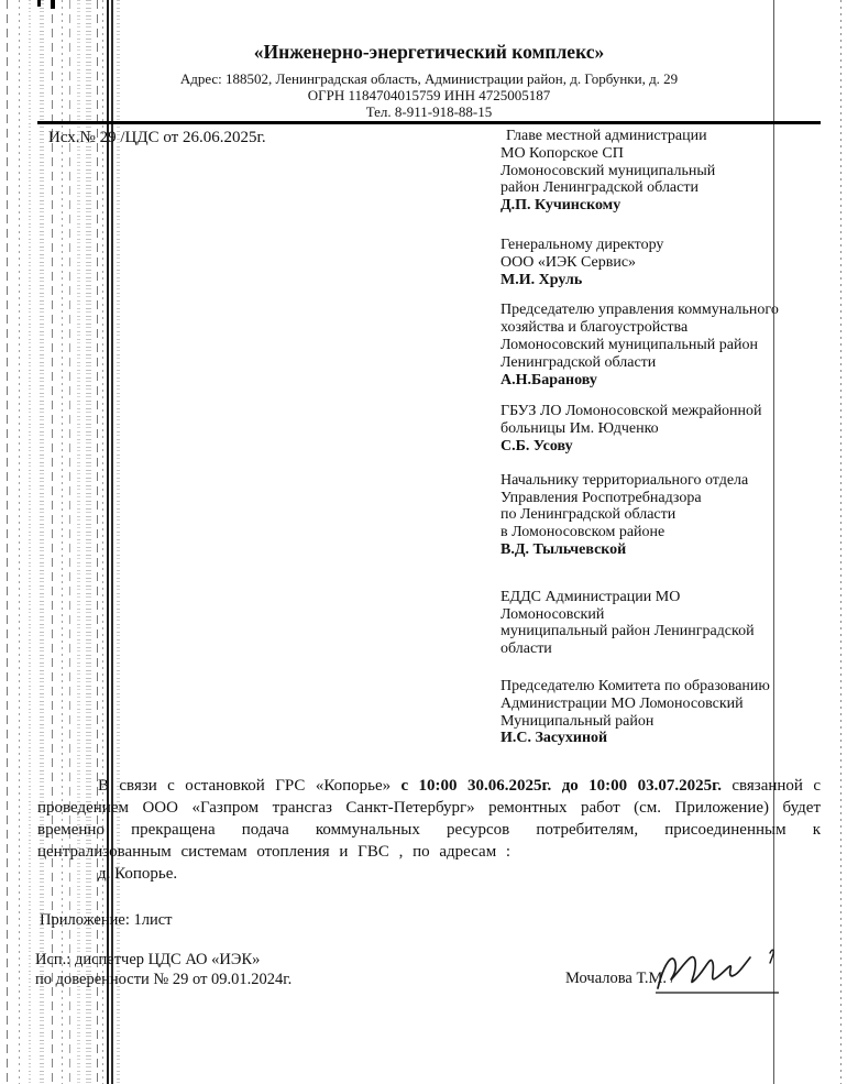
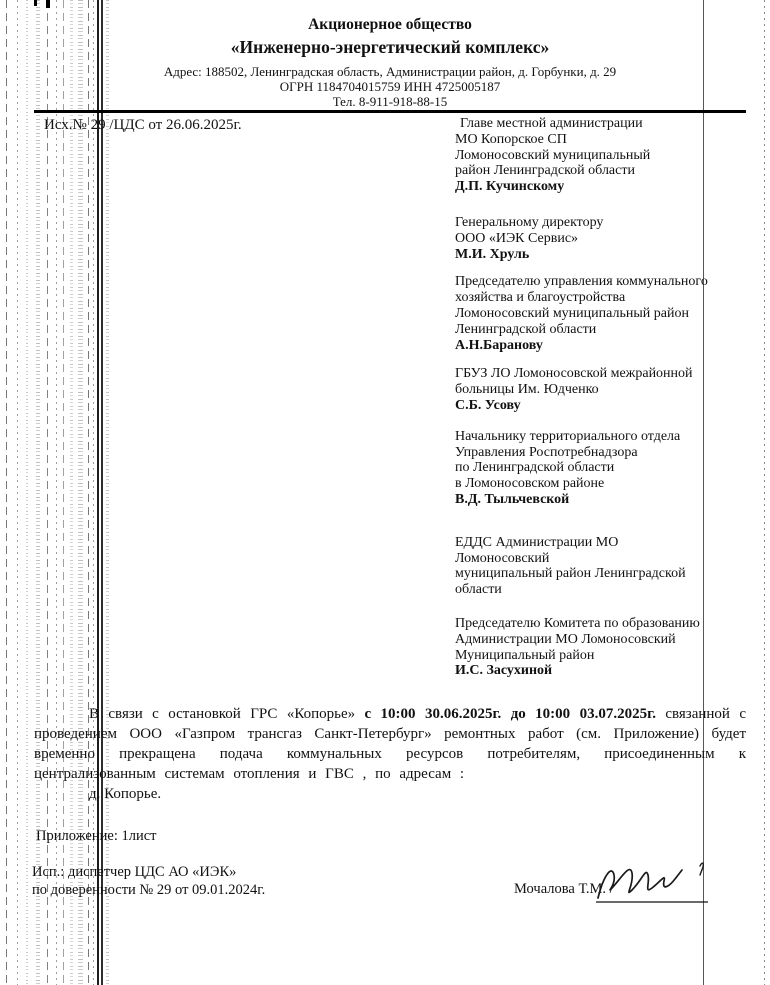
+ Акционерное общество
  «Инженерно-энергетический комплекс»
  Адрес: 188502, Ленинградская область, Администрации район, д. Горбунки, д. 29
  ОГРН 1184704015759 ИНН 4725005187
  Тел. 8-911-918-88-15
  Исх.№ 29 /ЦДС от 26.06.2025г.
  Главе местной администрации
  МО Копорское СП
  Ломоносовский муниципальный
  район Ленинградской области
  Д.П. Кучинскому
  Генеральному директору
  ООО «ИЭК Сервис»
  М.И. Хруль
  Председателю управления коммунального
  хозяйства и благоустройства
  Ломоносовский муниципальный район
  Ленинградской области
  А.Н.Баранову
  ГБУЗ ЛО Ломоносовской межрайонной
  больницы Им. Юдченко
  С.Б. Усову
  Начальнику территориального отдела
  Управления Роспотребнадзора
  по Ленинградской области
  в Ломоносовском районе
  В.Д. Тыльчевской
  ЕДДС Администрации МО
  Ломоносовский
  муниципальный район Ленинградской
  области
  Председателю Комитета по образованию
  Администрации МО Ломоносовский
  Муниципальный район
  И.С. Засухиной
  В связи с остановкой ГРС «Копорье» с 10:00 30.06.2025г. до 10:00 03.07.2025г. связанной с
  проведением ООО «Газпром трансгаз Санкт-Петербург» ремонтных работ (см. Приложение) будет
  временно прекращена подача коммунальных ресурсов потребителям, присоединенным к
  централизованным системам отопления и ГВС , по адресам :
  д. Копорье.
  Приложение: 1лист
  Исп.: диспетчер ЦДС АО «ИЭК»
  по доверенности № 29 от 09.01.2024г.
  Мочалова Т.М.
